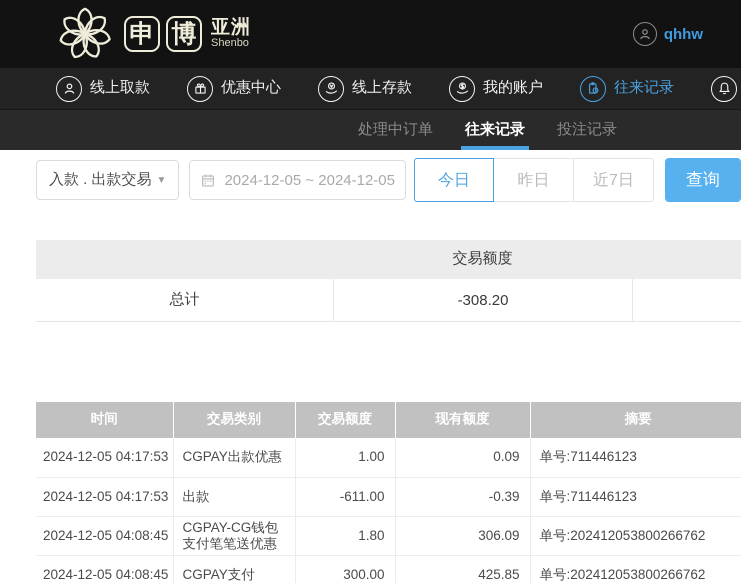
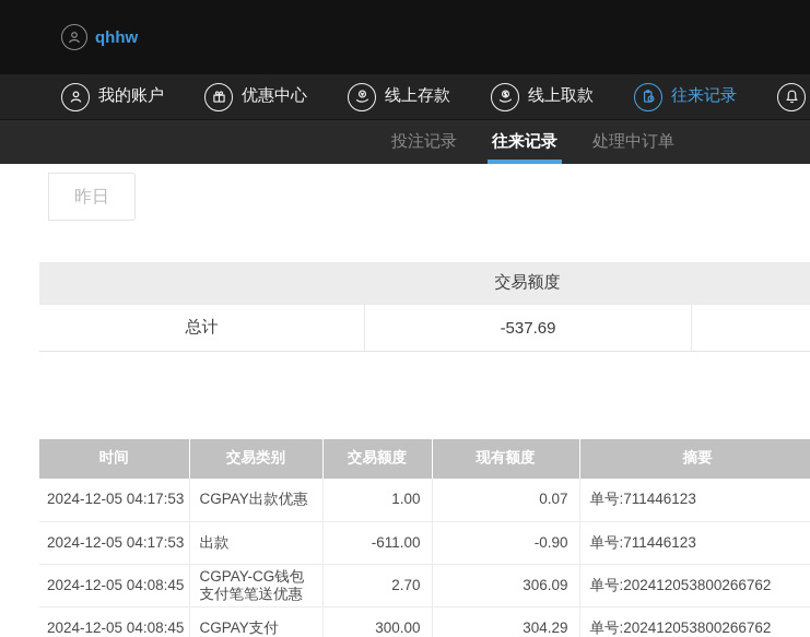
- 申
- 博
- 亚洲
- Shenbo
  qhhw
- 线上取款
+ 我的账户
  优惠中心
  线上存款
- 我的账户
+ 线上取款
  往来记录
- 处理中订单
+ 投注记录
  往来记录
- 投注记录
+ 处理中订单
- 入款 . 出款交易
- ▼
- 2024-12-05 ~ 2024-12-05
- 今日
  昨日
- 近7日
- 查询
  交易额度
  总计
- -308.20
+ -537.69
  时间	交易类别	交易额度	现有额度	摘要
- 2024-12-05 04:17:53	CGPAY出款优惠	1.00	0.09	单号:711446123
+ 2024-12-05 04:17:53	CGPAY出款优惠	1.00	0.07	单号:711446123
- 2024-12-05 04:17:53	出款	-611.00	-0.39	单号:711446123
+ 2024-12-05 04:17:53	出款	-611.00	-0.90	单号:711446123
- 2024-12-05 04:08:45	CGPAY-CG钱包支付笔笔送优惠	1.80	306.09	单号:202412053800266762
+ 2024-12-05 04:08:45	CGPAY-CG钱包支付笔笔送优惠	2.70	306.09	单号:202412053800266762
- 2024-12-05 04:08:45	CGPAY支付	300.00	425.85	单号:202412053800266762
+ 2024-12-05 04:08:45	CGPAY支付	300.00	304.29	单号:202412053800266762
